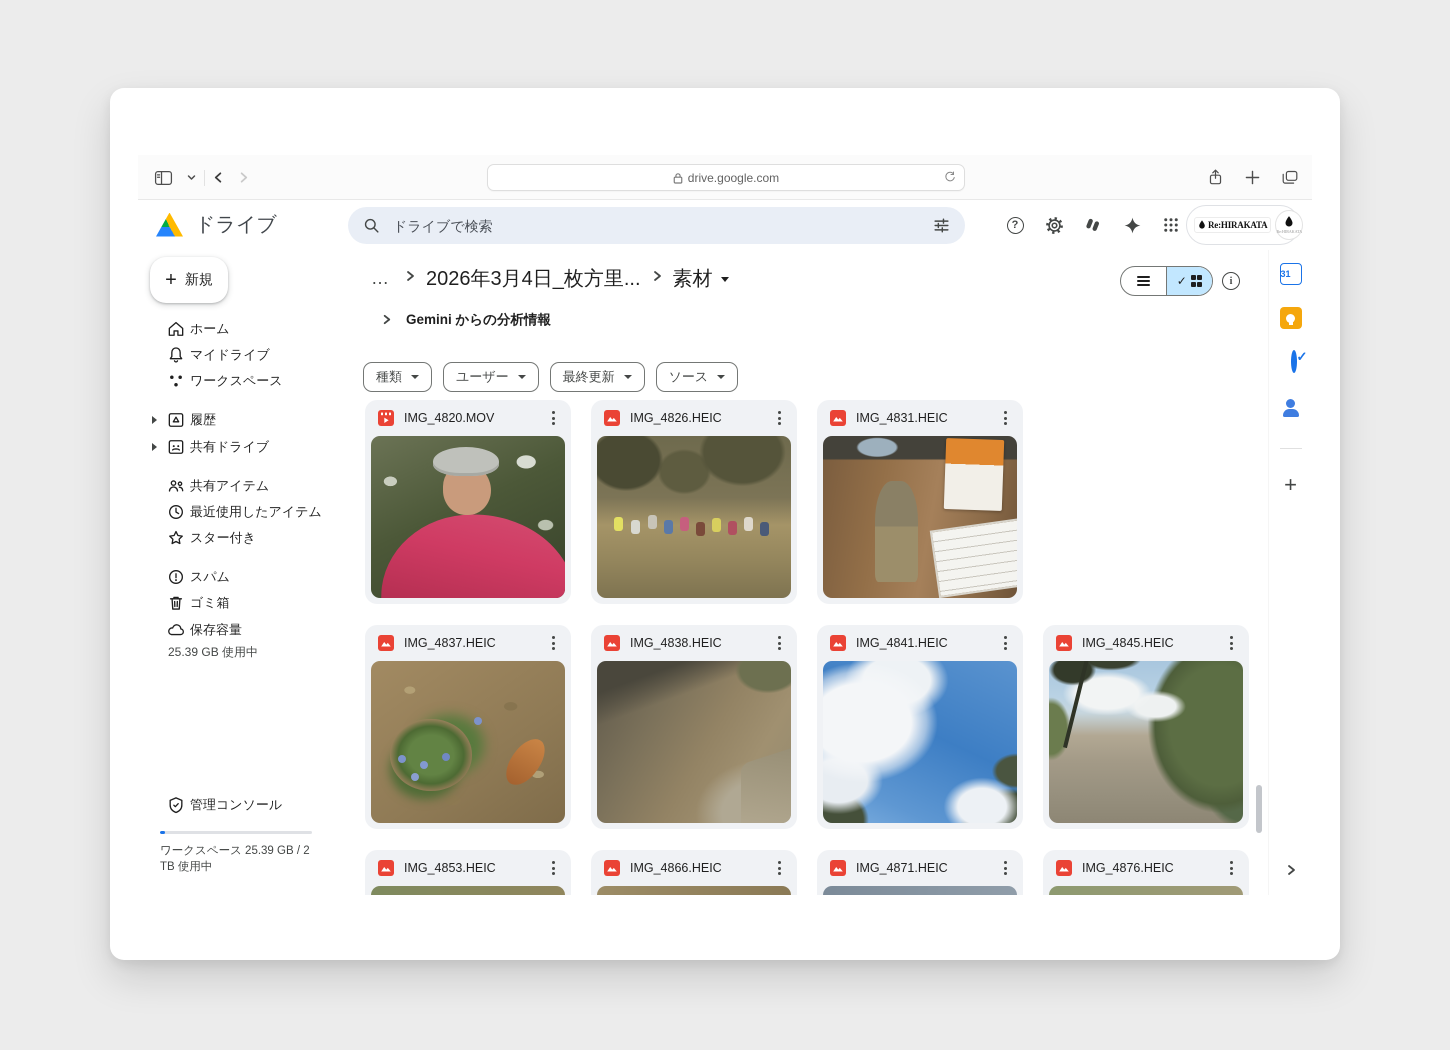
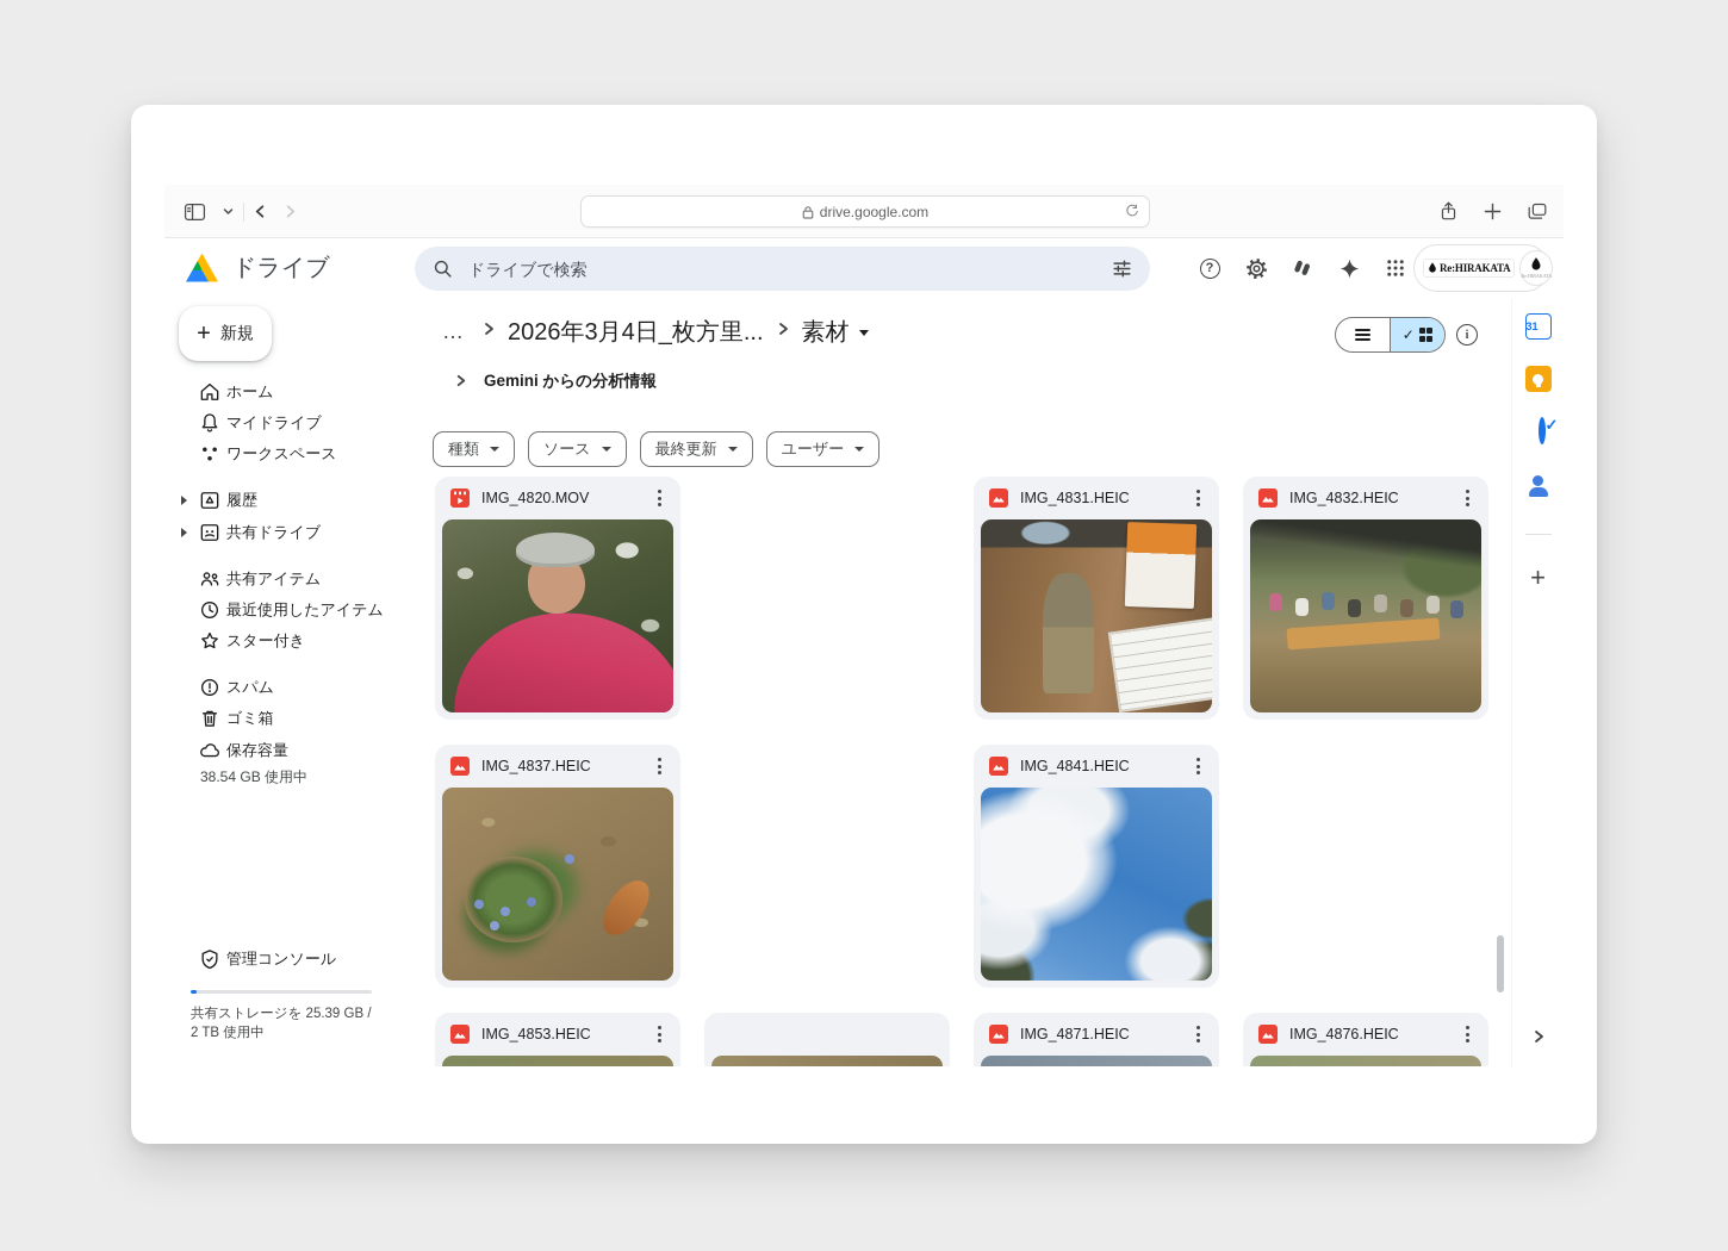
  drive.google.com
  ドライブ
  ドライブで検索
  ?
  Re:HIRAKATA
  +
  新規
  ホーム
  マイドライブ
  ワークスペース
  履歴
  共有ドライブ
  共有アイテム
  最近使用したアイテム
  スター付き
  スパム
  ゴミ箱
  保存容量
- 25.39 GB 使用中
+ 38.54 GB 使用中
  管理コンソール
- ワークスペース 25.39 GB / 2 TB 使用中
+ 共有ストレージを 25.39 GB / 2 TB 使用中
  …
  2026年3月4日_枚方里...
  素材
  ✓
  i
  Gemini からの分析情報
  種類
- ユーザー
+ ソース
  最終更新
- ソース
+ ユーザー
  IMG_4820.MOV
- IMG_4826.HEIC
  IMG_4831.HEIC
+ IMG_4832.HEIC
  IMG_4837.HEIC
- IMG_4838.HEIC
  IMG_4841.HEIC
- IMG_4845.HEIC
  IMG_4853.HEIC
- IMG_4866.HEIC
  IMG_4871.HEIC
  IMG_4876.HEIC
  31
  +
